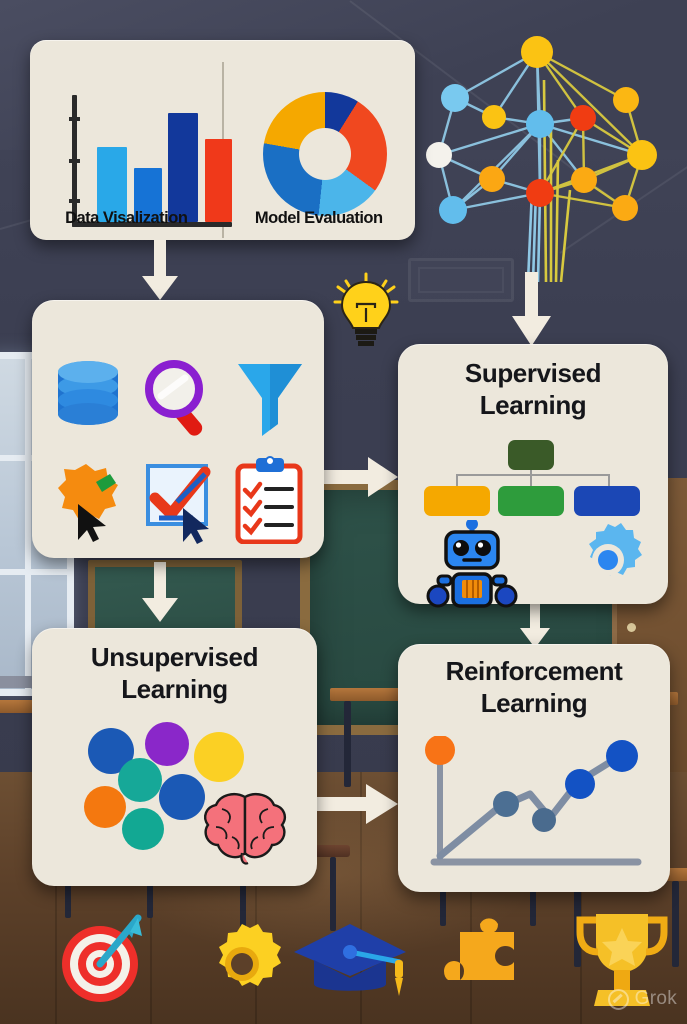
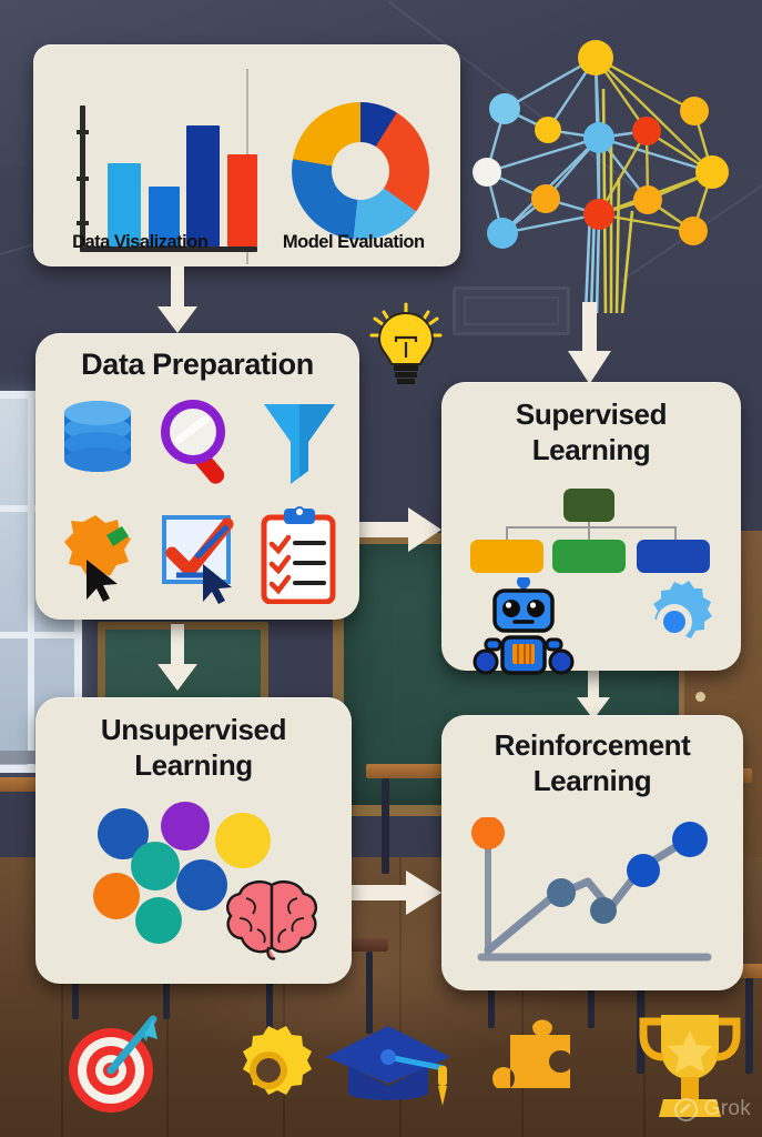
  Data Visalization
  Model Evaluation
+ Data Preparation
  Supervised
  Learning
  Unsupervised
  Learning
  Reinforcement
  Learning
  Grok
